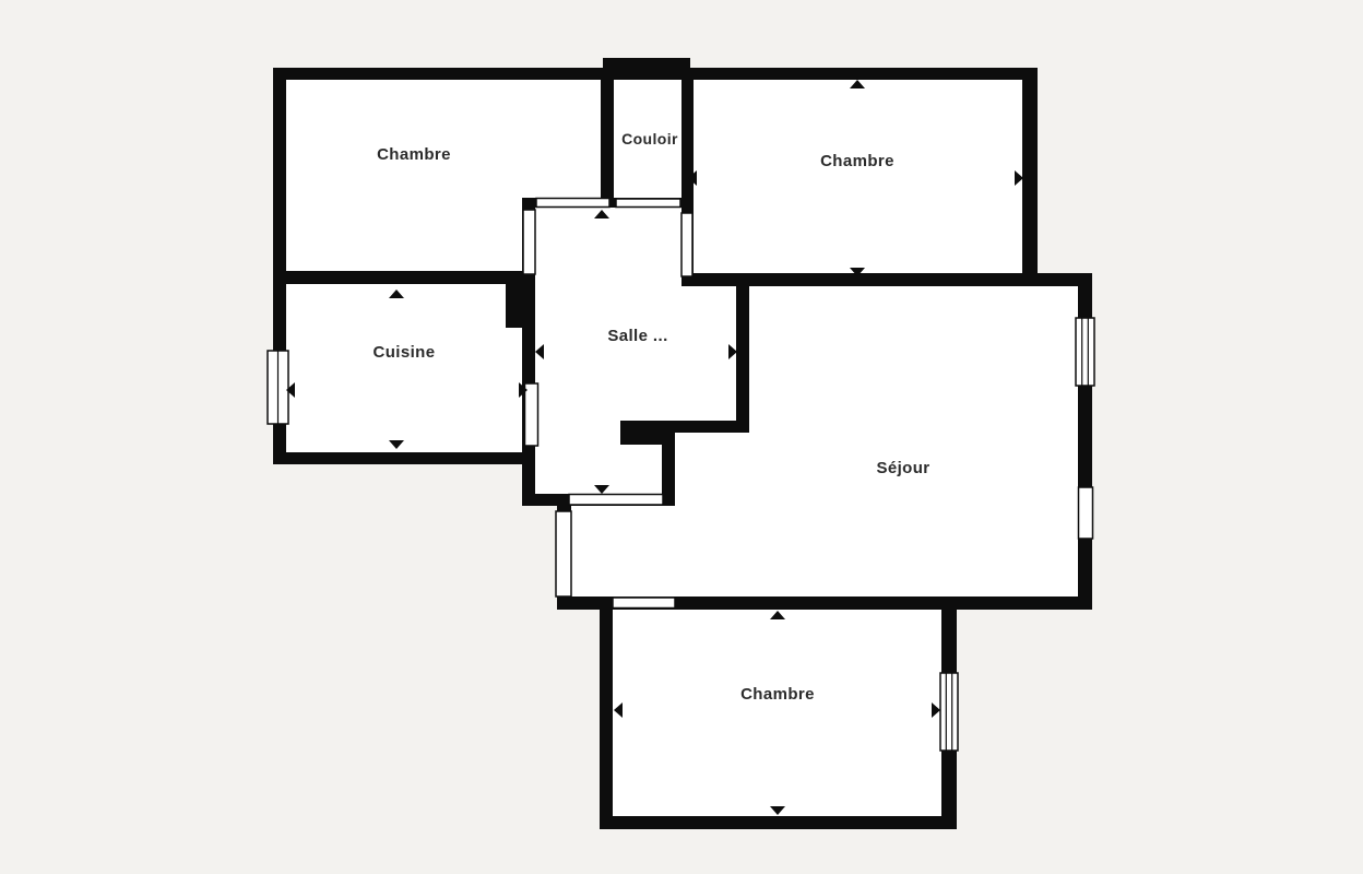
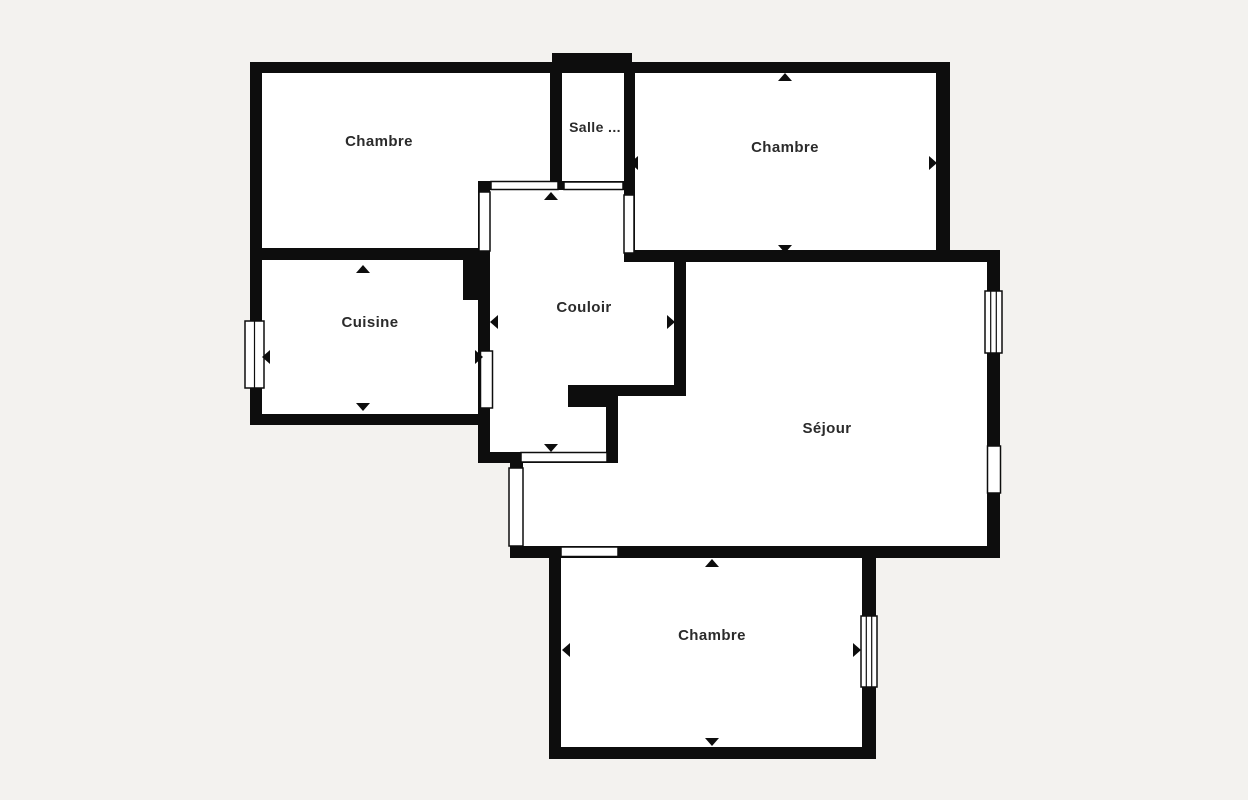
  Chambre
- Couloir
+ Salle ...
  Chambre
  Cuisine
- Salle ...
+ Couloir
  Séjour
  Chambre
